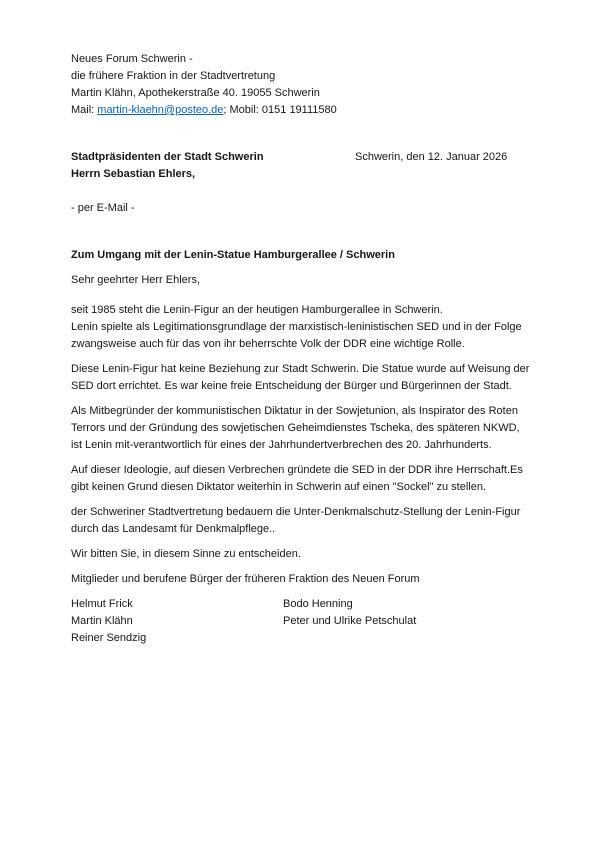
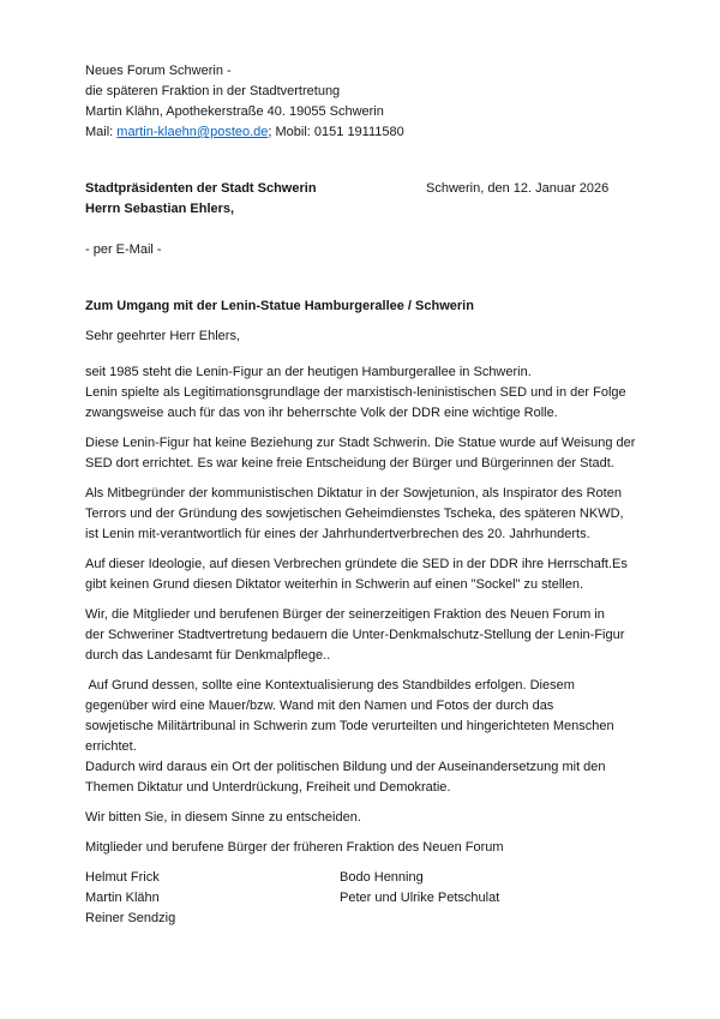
  Neues Forum Schwerin -
- die frühere Fraktion in der Stadtvertretung
+ die späteren Fraktion in der Stadtvertretung
  Martin Klähn, Apothekerstraße 40. 19055 Schwerin
  Mail: martin-klaehn@posteo.de; Mobil: 0151 19111580
  Stadtpräsidenten der Stadt Schwerin
  Schwerin, den 12. Januar 2026
  Herrn Sebastian Ehlers,
  - per E-Mail -
  Zum Umgang mit der Lenin-Statue Hamburgerallee / Schwerin
  Sehr geehrter Herr Ehlers,
  seit 1985 steht die Lenin-Figur an der heutigen Hamburgerallee in Schwerin.
  Lenin spielte als Legitimationsgrundlage der marxistisch-leninistischen SED und in der Folge
  zwangsweise auch für das von ihr beherrschte Volk der DDR eine wichtige Rolle.
  Diese Lenin-Figur hat keine Beziehung zur Stadt Schwerin. Die Statue wurde auf Weisung der
  SED dort errichtet. Es war keine freie Entscheidung der Bürger und Bürgerinnen der Stadt.
  Als Mitbegründer der kommunistischen Diktatur in der Sowjetunion, als Inspirator des Roten
  Terrors und der Gründung des sowjetischen Geheimdienstes Tscheka, des späteren NKWD,
  ist Lenin mit-verantwortlich für eines der Jahrhundertverbrechen des 20. Jahrhunderts.
  Auf dieser Ideologie, auf diesen Verbrechen gründete die SED in der DDR ihre Herrschaft.Es
  gibt keinen Grund diesen Diktator weiterhin in Schwerin auf einen "Sockel" zu stellen.
+ Wir, die Mitglieder und berufenen Bürger der seinerzeitigen Fraktion des Neuen Forum in
  der Schweriner Stadtvertretung bedauern die Unter-Denkmalschutz-Stellung der Lenin-Figur
  durch das Landesamt für Denkmalpflege..
+ Auf Grund dessen, sollte eine Kontextualisierung des Standbildes erfolgen. Diesem
+ gegenüber wird eine Mauer/bzw. Wand mit den Namen und Fotos der durch das
+ sowjetische Militärtribunal in Schwerin zum Tode verurteilten und hingerichteten Menschen
+ errichtet.
+ Dadurch wird daraus ein Ort der politischen Bildung und der Auseinandersetzung mit den
+ Themen Diktatur und Unterdrückung, Freiheit und Demokratie.
  Wir bitten Sie, in diesem Sinne zu entscheiden.
  Mitglieder und berufene Bürger der früheren Fraktion des Neuen Forum
  Helmut Frick
  Martin Klähn
  Reiner Sendzig
  Bodo Henning
  Peter und Ulrike Petschulat
